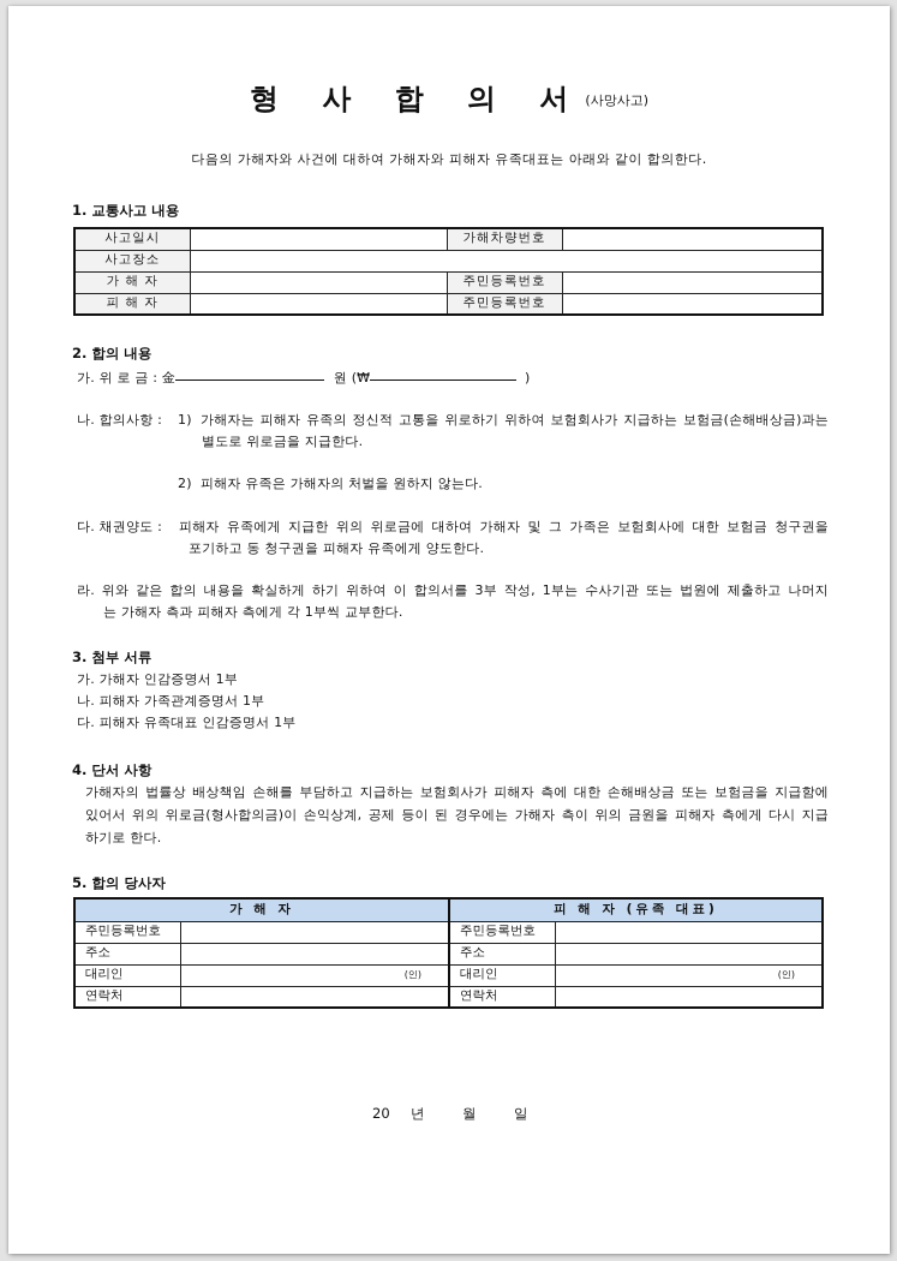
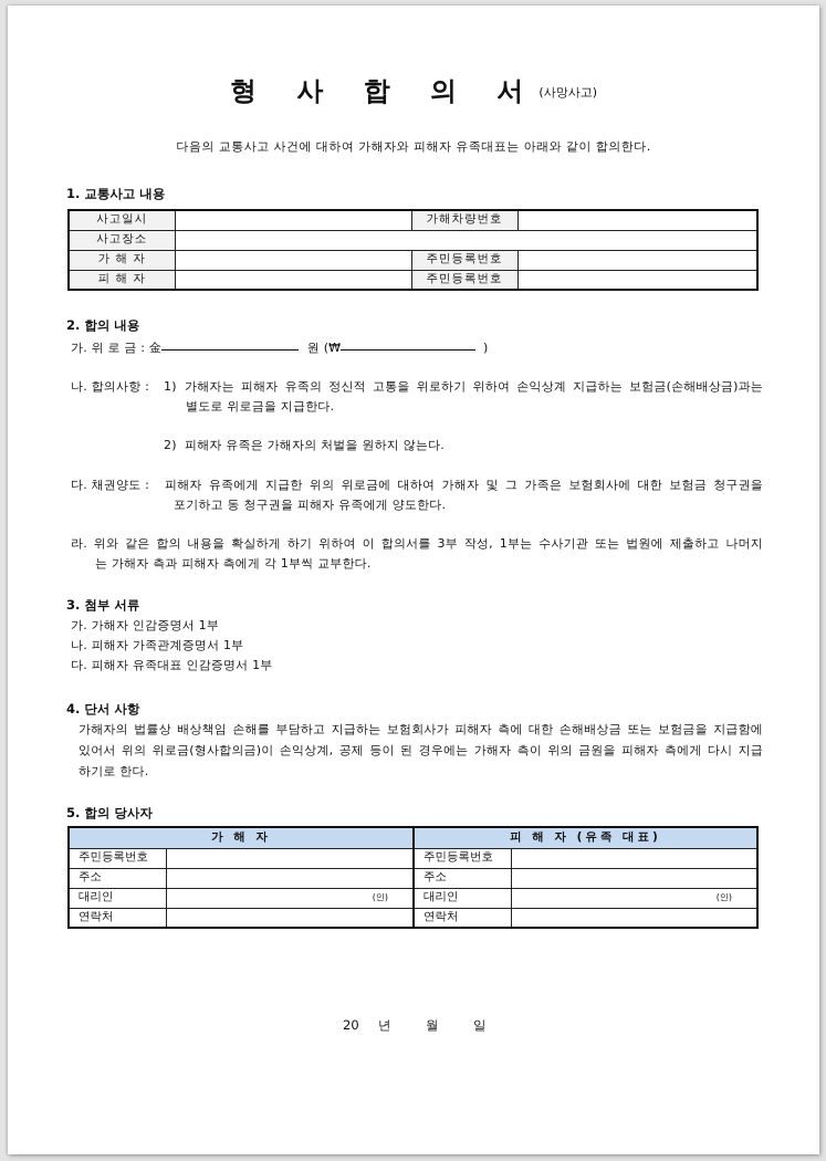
  형 사 합 의 서(사망사고)
- 다음의 가해자와 사건에 대하여 가해자와 피해자 유족대표는 아래와 같이 합의한다.
+ 다음의 교통사고 사건에 대하여 가해자와 피해자 유족대표는 아래와 같이 합의한다.
  1. 교통사고 내용
  사고일시		가해차량번호
  사고장소
  가 해 자		주민등록번호
  피 해 자		주민등록번호
  2. 합의 내용
  가. 위 로 금 : 金 원 (₩ )
  나. 합의사항 :
  1)
- 가해자는 피해자 유족의 정신적 고통을 위로하기 위하여 보험회사가 지급하는 보험금(손해배상금)과는
+ 가해자는 피해자 유족의 정신적 고통을 위로하기 위하여 손익상계 지급하는 보험금(손해배상금)과는
  별도로 위로금을 지급한다.
  2)
  피해자 유족은 가해자의 처벌을 원하지 않는다.
  다. 채권양도 :
  피해자 유족에게 지급한 위의 위로금에 대하여 가해자 및 그 가족은 보험회사에 대한 보험금 청구권을
  포기하고 동 청구권을 피해자 유족에게 양도한다.
  라. 위와 같은 합의 내용을 확실하게 하기 위하여 이 합의서를 3부 작성, 1부는 수사기관 또는 법원에 제출하고 나머지
  는 가해자 측과 피해자 측에게 각 1부씩 교부한다.
  3. 첨부 서류
  가. 가해자 인감증명서 1부
  나. 피해자 가족관계증명서 1부
  다. 피해자 유족대표 인감증명서 1부
  4. 단서 사항
  가해자의 법률상 배상책임 손해를 부담하고 지급하는 보험회사가 피해자 측에 대한 손해배상금 또는 보험금을 지급함에
  있어서 위의 위로금(형사합의금)이 손익상계, 공제 등이 된 경우에는 가해자 측이 위의 금원을 피해자 측에게 다시 지급
  하기로 한다.
  5. 합의 당사자
  가 해 자	피 해 자 (유족 대표)
  주민등록번호		주민등록번호
  주소		주소
  대리인	(인)	대리인	(인)
  연락처		연락처
  20
  년
  월
  일
